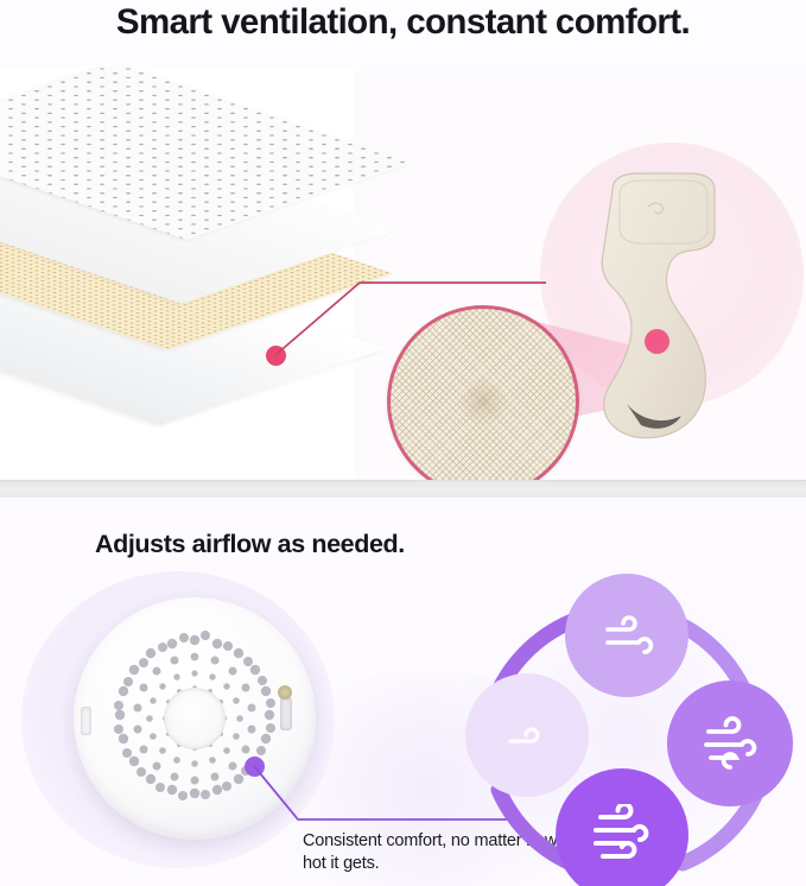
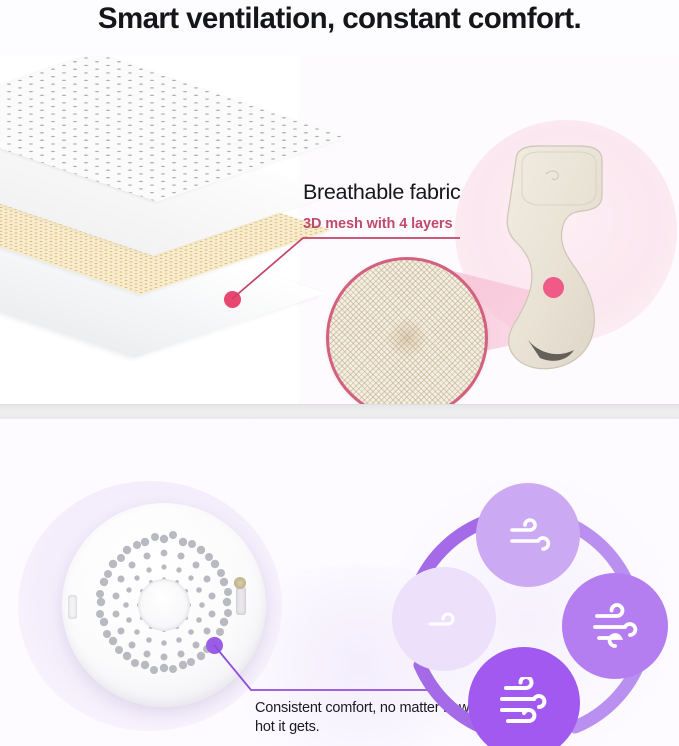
  Smart ventilation, constant comfort.
+ Breathable fabric
+ 3D mesh with 4 layers
  Consistent comfort, no matterw hot it gets.
- Adjusts airflow as needed.
